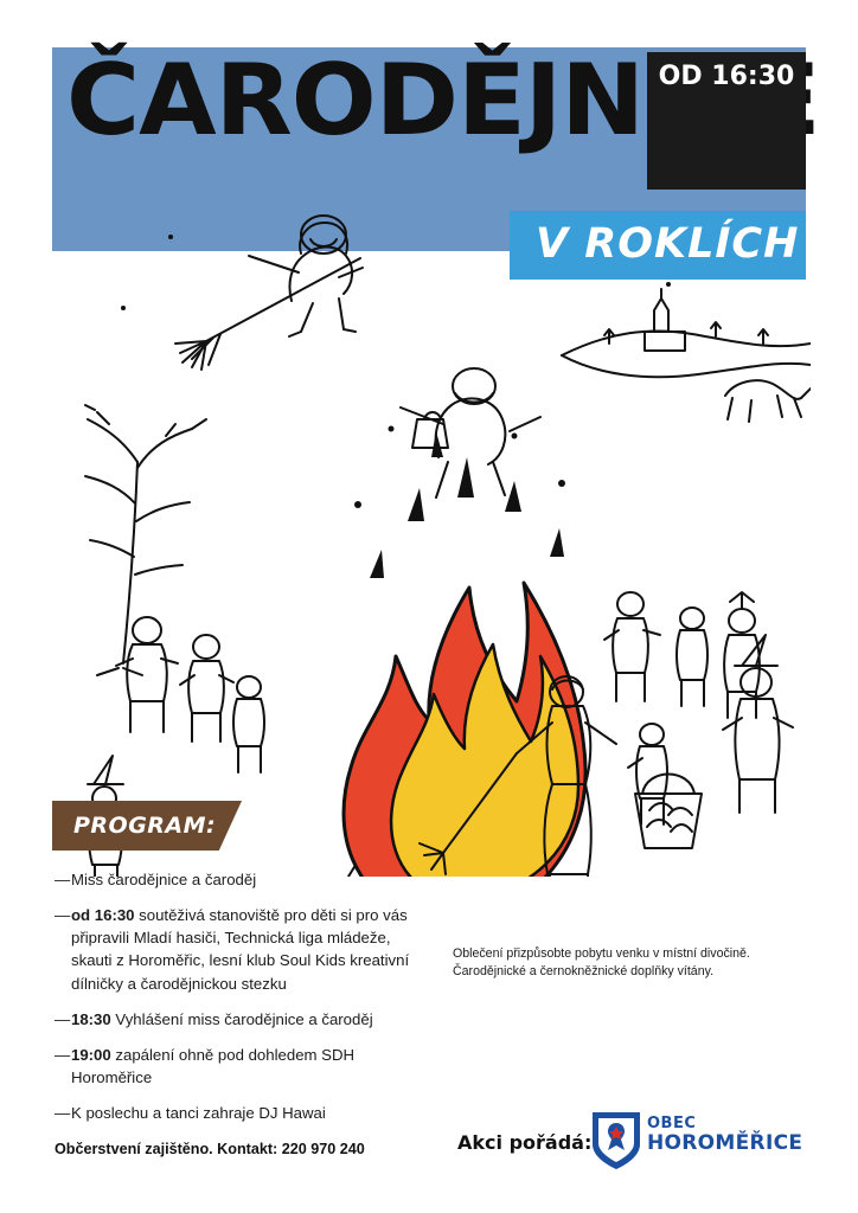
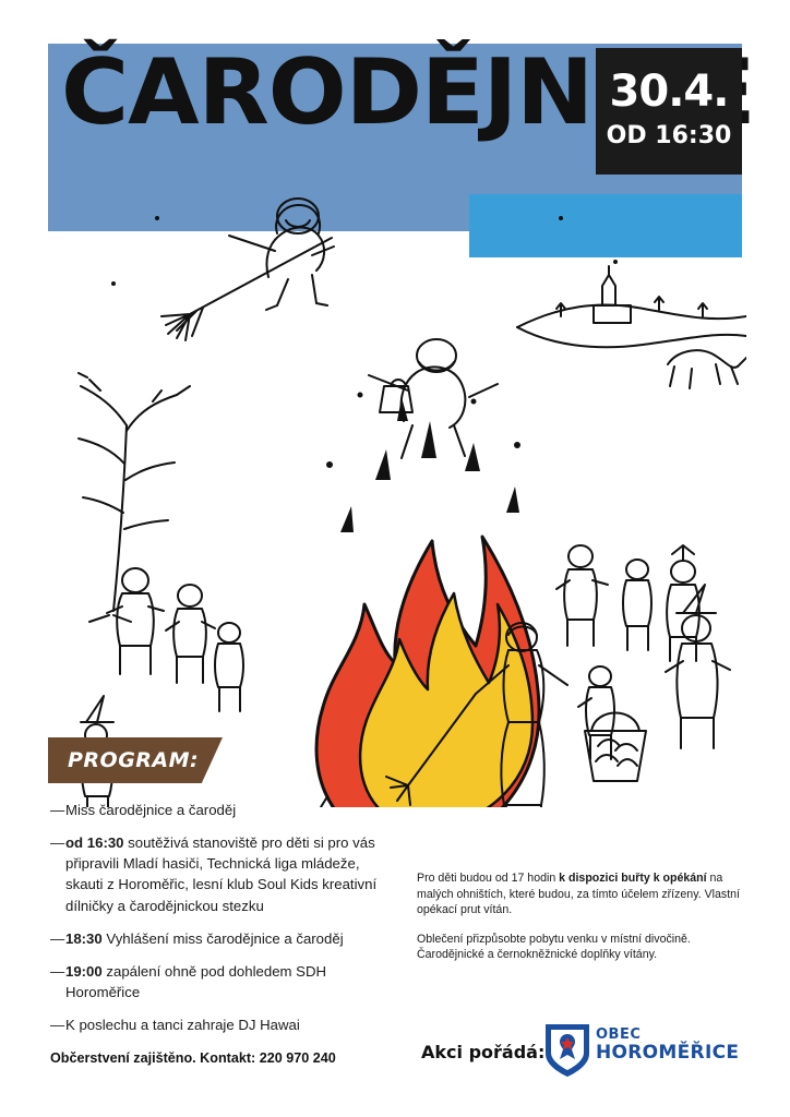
  ČARODĚJN
+ 30.4.
  OD 16:30
- V ROKLÍCH
  PROGRAM:
  —
  Miss čarodějnice a čaroděj
  —
  od 16:30 soutěživá stanoviště pro děti si pro vás připravili Mladí hasiči, Technická liga mládeže, skauti z Horoměřic, lesní klub Soul Kids kreativní dílničky a čarodějnickou stezku
  —
  18:30 Vyhlášení miss čarodějnice a čaroděj
  —
  19:00 zapálení ohně pod dohledem SDH Horoměřice
  —
  K poslechu a tanci zahraje DJ Hawai
  Občerstvení zajištěno. Kontakt: 220 970 240
+ Pro děti budou od 17 hodin k dispozici buřty k opékání na malých ohništích, které budou, za tímto účelem zřízeny. Vlastní opékací prut vítán.
  Oblečení přizpůsobte pobytu venku v místní divočině. Čarodějnické a černokněžnické doplňky vítány.
  Akci pořádá:
  OBEC
  HOROMĚŘICE
